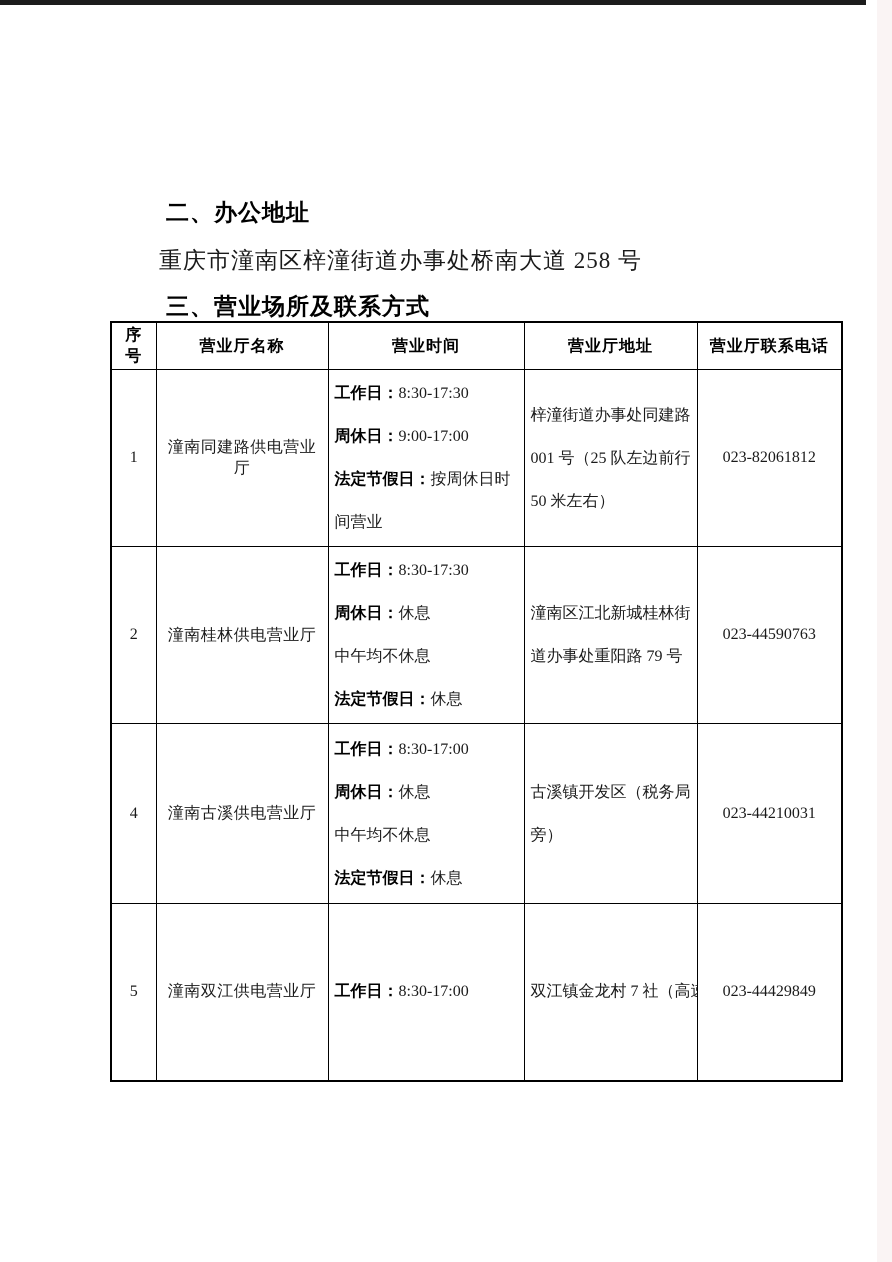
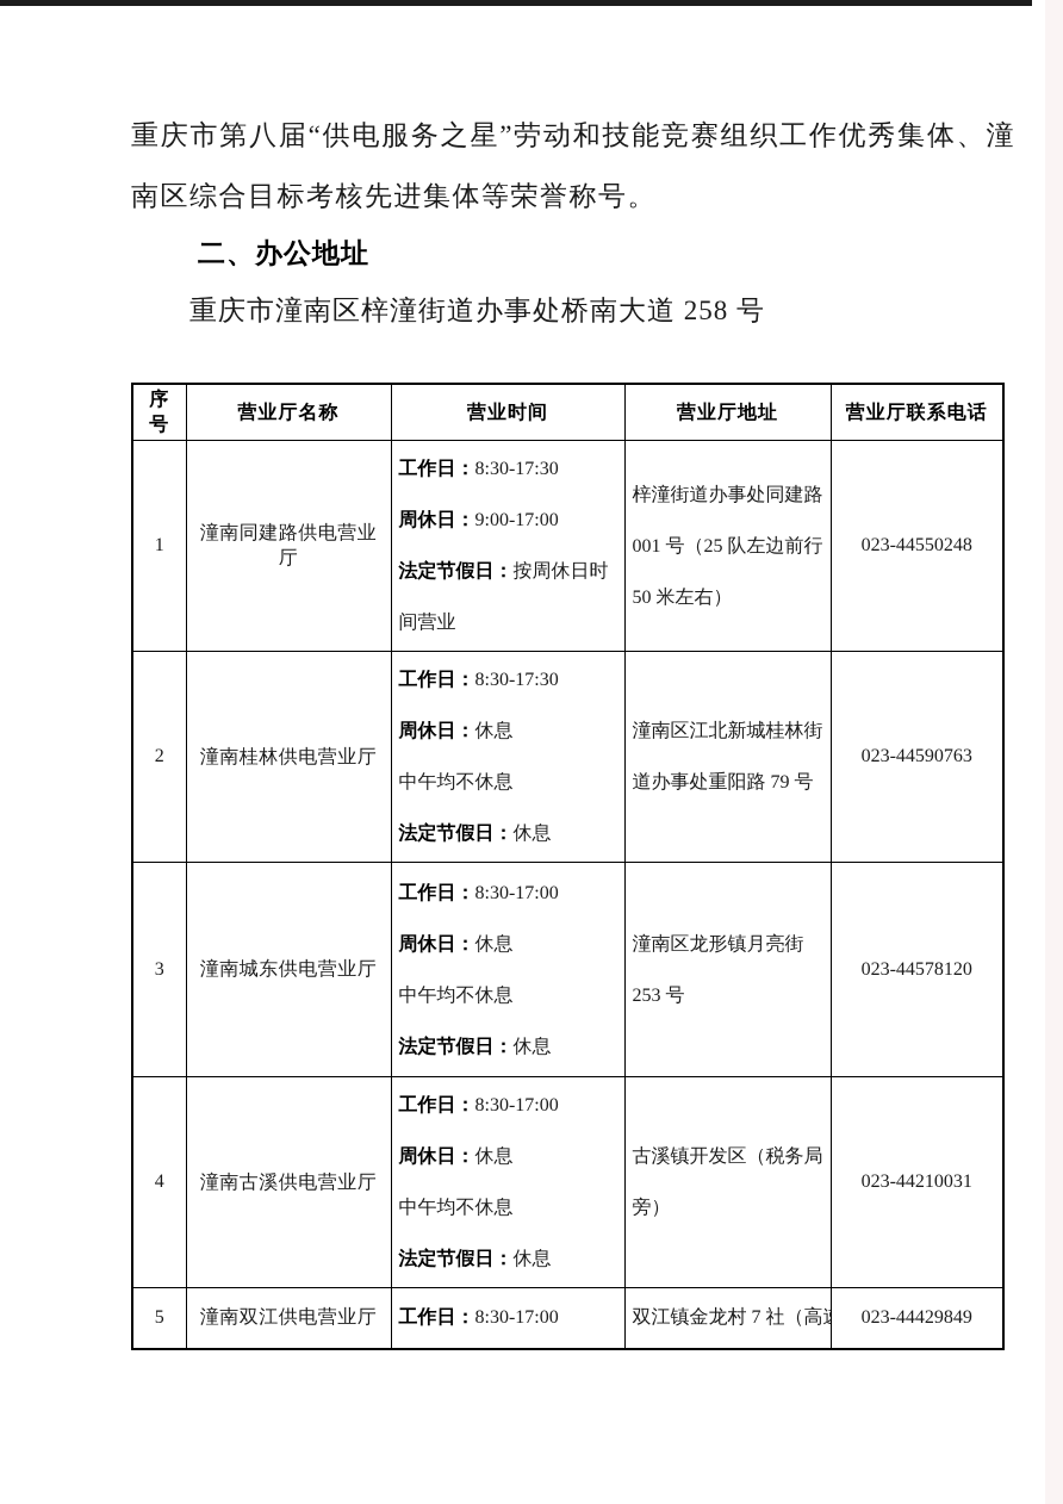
+ 重庆市第八届“供电服务之星”劳动和技能竞赛组织工作优秀集体、潼南区综合目标考核先进集体等荣誉称号。
  二、办公地址
  重庆市潼南区梓潼街道办事处桥南大道 258 号
- 三、营业场所及联系方式
  序号	营业厅名称	营业时间	营业厅地址	营业厅联系电话
- 1	潼南同建路供电营业厅	工作日：8:30-17:30周休日：9:00-17:00法定节假日：按周休日时间营业	梓潼街道办事处同建路001 号（25 队左边前行 50 米左右）	023-82061812
+ 1	潼南同建路供电营业厅	工作日：8:30-17:30周休日：9:00-17:00法定节假日：按周休日时间营业	梓潼街道办事处同建路001 号（25 队左边前行 50 米左右）	023-44550248
  2	潼南桂林供电营业厅	工作日：8:30-17:30周休日：休息中午均不休息法定节假日：休息	潼南区江北新城桂林街道办事处重阳路 79 号	023-44590763
+ 3	潼南城东供电营业厅	工作日：8:30-17:00周休日：休息中午均不休息法定节假日：休息	潼南区龙形镇月亮街 253 号	023-44578120
  4	潼南古溪供电营业厅	工作日：8:30-17:00周休日：休息中午均不休息法定节假日：休息	古溪镇开发区（税务局旁）	023-44210031
  5	潼南双江供电营业厅	工作日：8:30-17:00	双江镇金龙村 7 社（高	023-44429849
